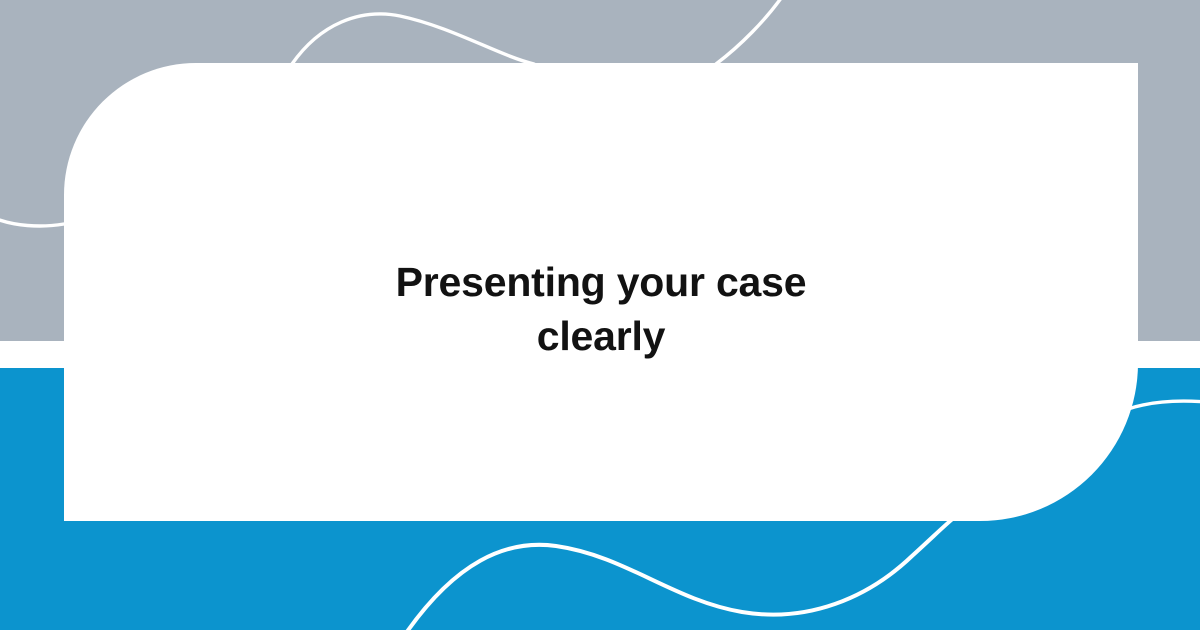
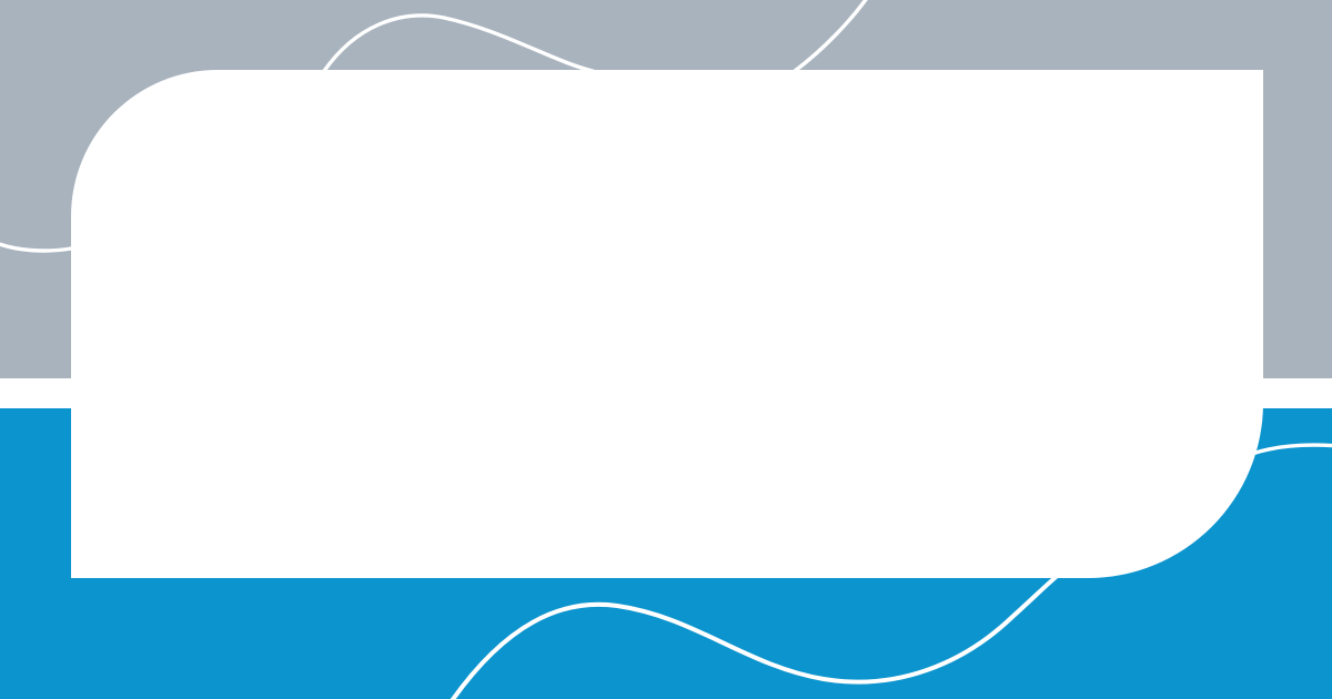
- Presenting your case clearly
